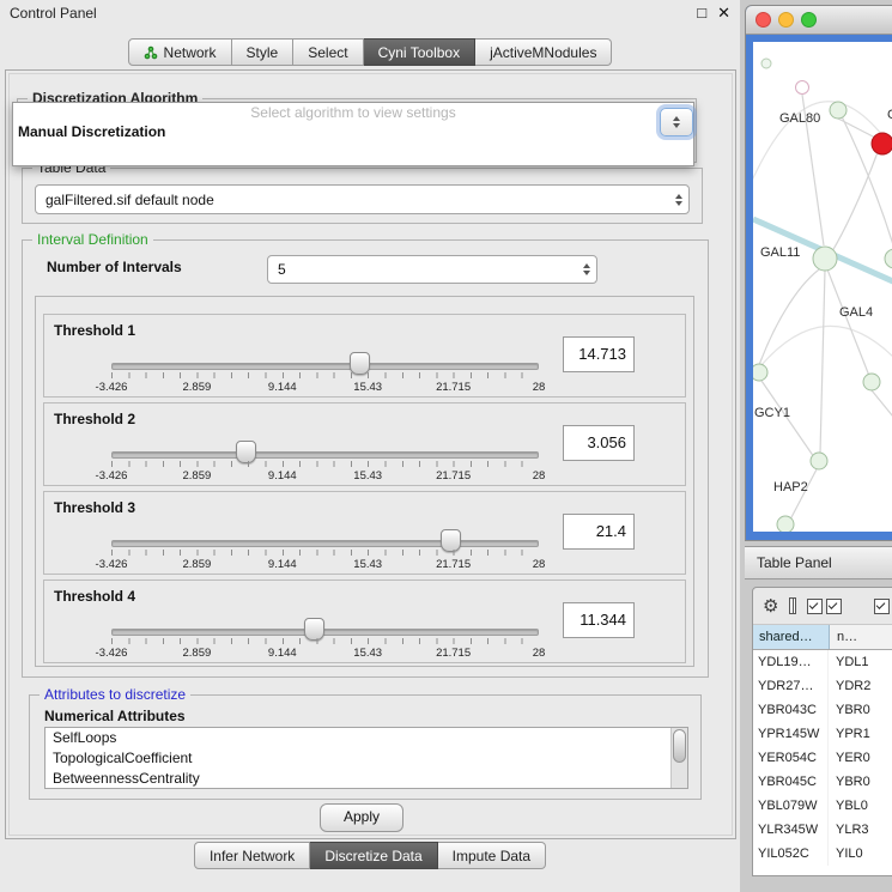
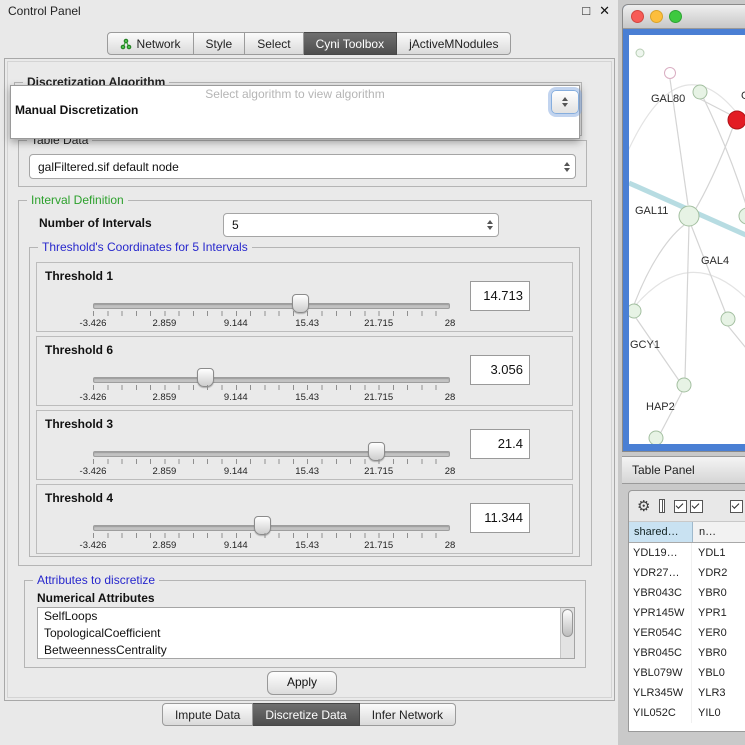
  Control Panel
  □
  ✕
  Network
  Style
  Select
  Cyni Toolbox
  jActiveMNodules
  Discretization Algorithm
- Select algorithm to view settings
+ Select algorithm to view algorithm
  Manual Discretization
  Table Data
  galFiltered.sif default node
  Interval Definition
  Number of Intervals
  5
+ Threshold's Coordinates for 5 Intervals
  Threshold 1
  -3.426
  2.859
  9.144
  15.43
  21.715
  28
  14.713
- Threshold 2
+ Threshold 6
  -3.426
  2.859
  9.144
  15.43
  21.715
  28
  3.056
  Threshold 3
  -3.426
  2.859
  9.144
  15.43
  21.715
  28
  21.4
  Threshold 4
  -3.426
  2.859
  9.144
  15.43
  21.715
  28
  11.344
  Attributes to discretize
  Numerical Attributes
  SelfLoops
  TopologicalCoefficient
  BetweennessCentrality
  Apply
- Infer Network
+ Impute Data
  Discretize Data
- Impute Data
+ Infer Network
  GAL80
  GAL11
  GAL4
  GCY1
  HAP2
  Table Panel
  ⚙
  shared…
  n…
  YDL19…
  YDL1
  YDR27…
  YDR2
  YBR043C
  YBR0
  YPR145W
  YPR1
  YER054C
  YER0
  YBR045C
  YBR0
  YBL079W
  YBL0
  YLR345W
  YLR3
  YIL052C
  YIL0
